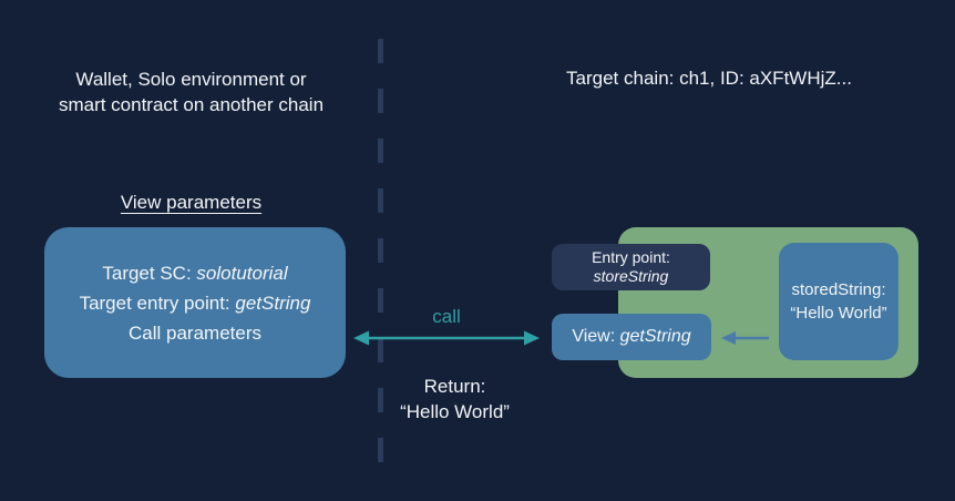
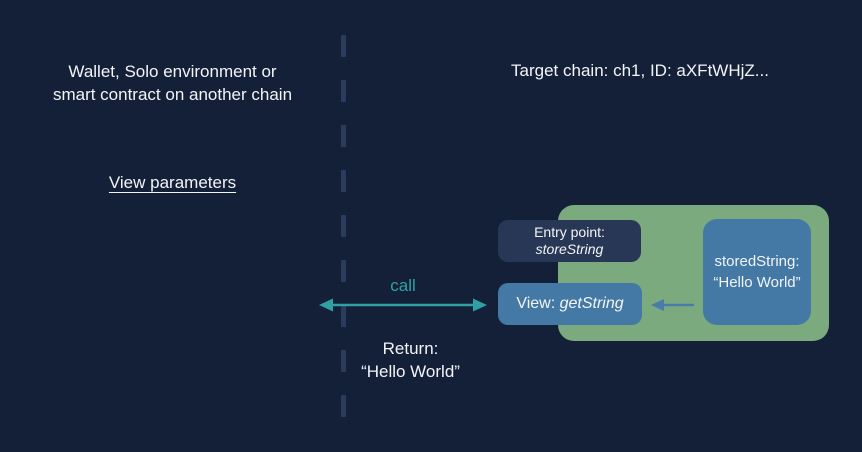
  Wallet, Solo environment or
  smart contract on another chain
  View parameters
- Target SC: solotutorial
- Target entry point: getString
- Call parameters
  call
  Return:
  “Hello World”
  Target chain: ch1, ID: aXFtWHjZ...
  Entry point:
  storeString
  View: getString
  storedString:
  “Hello World”
